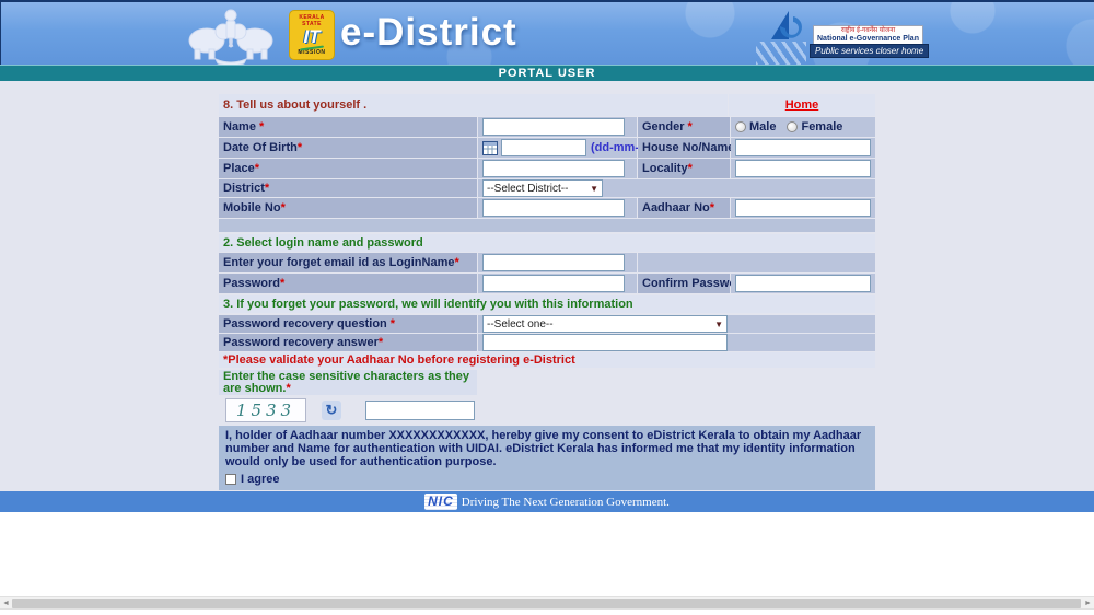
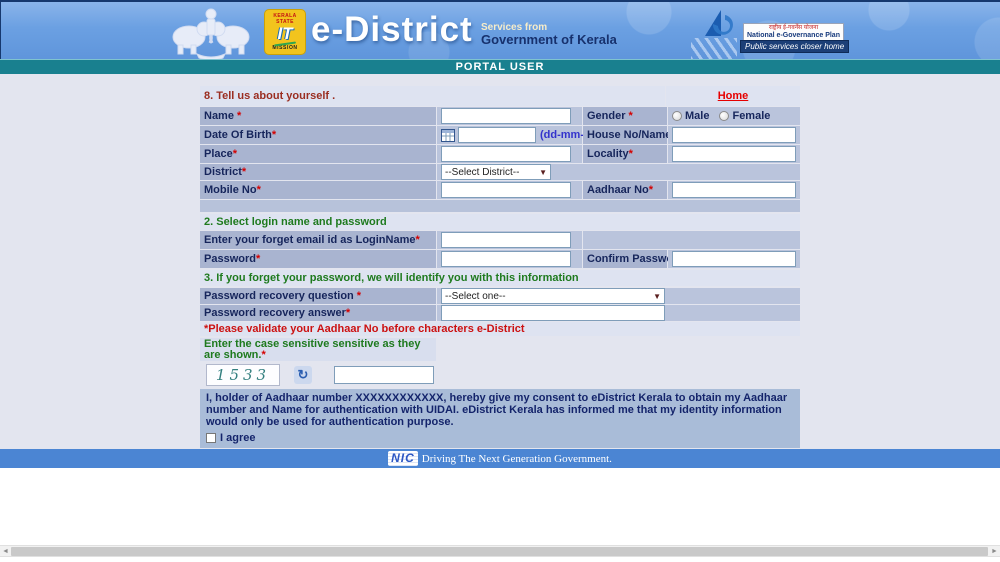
  IT
  e-District
+ Services from
+ Government of Kerala
  Public services closer home
  PORTAL USER
  8. Tell us about yourself .
  Home
  Name
  *
  Gender
  *
  Male
  Female
  Date Of Birth
  *
  House No/Nam
  Place
  *
  Locality
  *
  District
  *
  --Select District--
  ▼
  Mobile No
  *
  Aadhaar No
  *
  2. Select login name and password
  Enter your forget email id as LoginName
  *
  Password
  *
  Confirm Passw
  3. If you forget your password, we will identify you with this information
  Password recovery question
  *
  --Select one--
  ▼
  Password recovery answer
  *
- *Please validate your Aadhaar No before registering e-District
+ *Please validate your Aadhaar No before characters e-District
- Enter the case sensitive characters as they are shown.*
+ Enter the case sensitive sensitive as they are shown.*
  1533
  ↻
  I, holder of Aadhaar number XXXXXXXXXXXX, hereby give my consent to eDistrict Kerala to obtain my Aadhaar number and Name for authentication with UIDAI. eDistrict Kerala has informed me that my identity information would only be used for authentication purpose.
  I agree
  NIC
  Driving The Next Generation Government.
